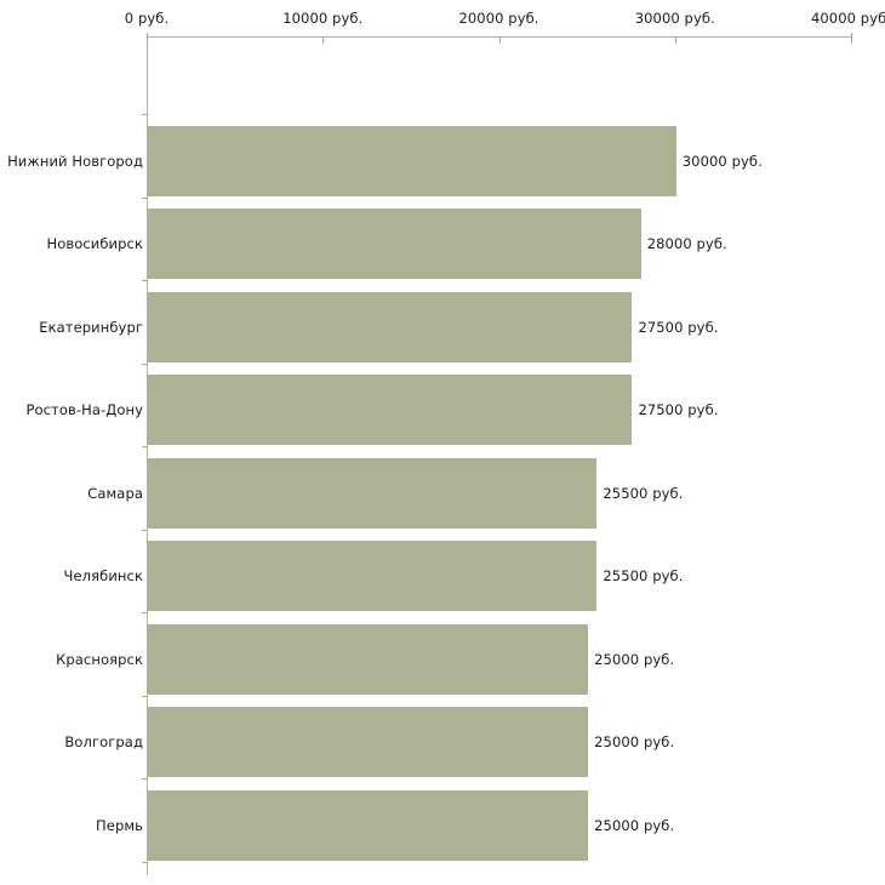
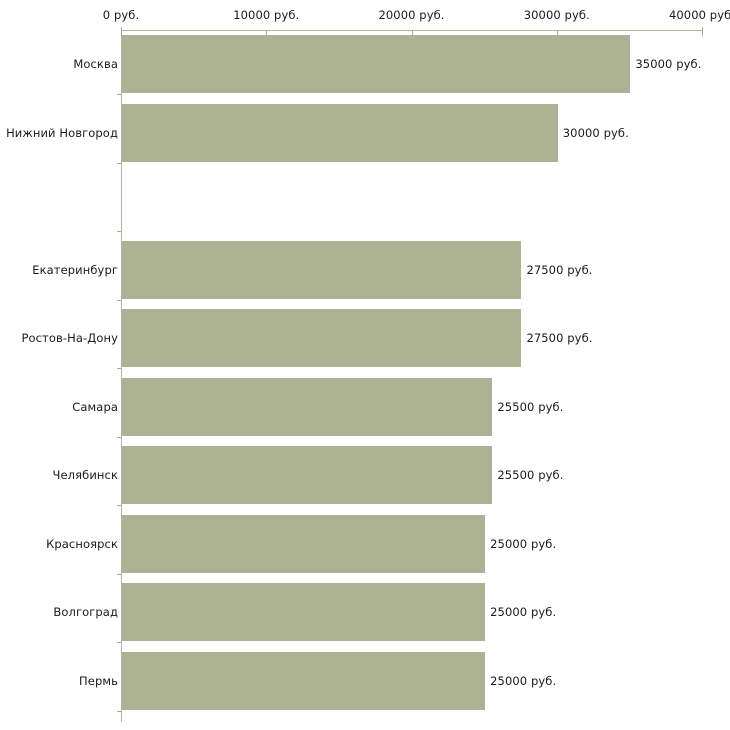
+ Москва
+ 35000 руб.
  Нижний Новгород
  30000 руб.
- Новосибирск
- 28000 руб.
  Екатеринбург
  27500 руб.
  Ростов-На-Дону
  27500 руб.
  Самара
  25500 руб.
  Челябинск
  25500 руб.
  Красноярск
  25000 руб.
  Волгоград
  25000 руб.
  Пермь
  25000 руб.
  0 руб.
  10000 руб.
  20000 руб.
  30000 руб.
  40000 руб
